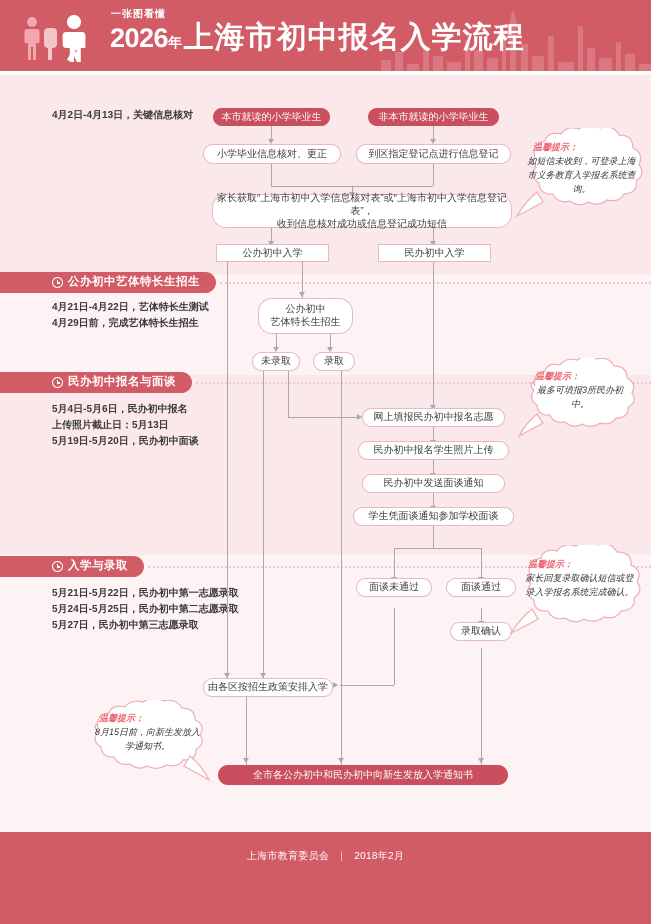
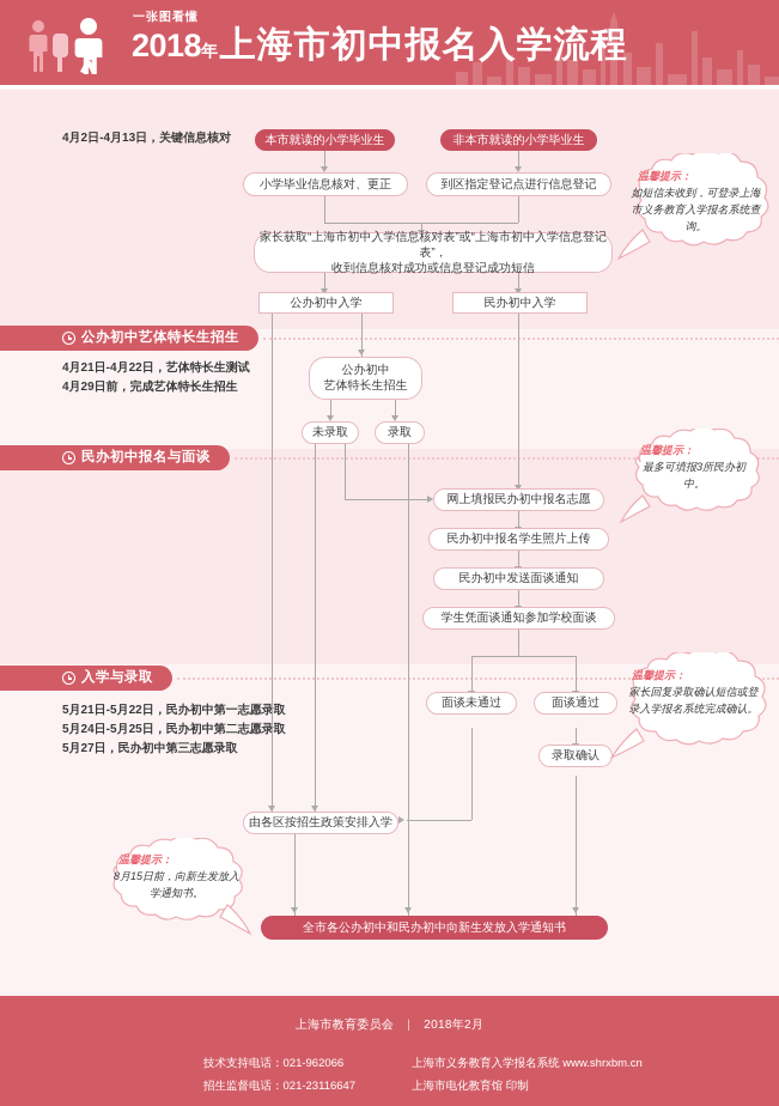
  一张图看懂
- 2026年
+ 2018年
  上海市初中报名入学流程
  公办初中艺体特长生招生
  民办初中报名与面谈
  入学与录取
  4月2日-4月13日，关键信息核对
  4月21日-4月22日，艺体特长生测试
  4月29日前，完成艺体特长生招生
- 5月4日-5月6日，民办初中报名
- 上传照片截止日：5月13日
- 5月19日-5月20日，民办初中面谈
  5月21日-5月22日，民办初中第一志愿录取
  5月24日-5月25日，民办初中第二志愿录取
  5月27日，民办初中第三志愿录取
  本市就读的小学毕业生
  非本市就读的小学毕业生
  小学毕业信息核对、更正
  到区指定登记点进行信息登记
  家长获取“上海市初中入学信息核对表”或“上海市初中入学信息登记表”，
  收到信息核对成功或信息登记成功短信
  公办初中入学
  民办初中入学
  公办初中
  艺体特长生招生
  未录取
  录取
  网上填报民办初中报名志愿
  民办初中报名学生照片上传
  民办初中发送面谈通知
  学生凭面谈通知参加学校面谈
  面谈未通过
  面谈通过
  录取确认
  由各区按招生政策安排入学
  全市各公办初中和民办初中向新生发放入学通知书
  温馨提示：
  如短信未收到，可登录上海市义务教育入学报名系统查询。
  温馨提示：
  最多可填报3所民办初中。
  温馨提示：
  家长回复录取确认短信或登录入学报名系统完成确认。
  温馨提示：
  8月15日前，向新生发放入学通知书。
  上海市教育委员会 | 2018年2月
+ 技术支持电话：021-962066
+ 招生监督电话：021-23116647
+ 上海市义务教育入学报名系统 www.shrxbm.cn
+ 上海市电化教育馆 印制
